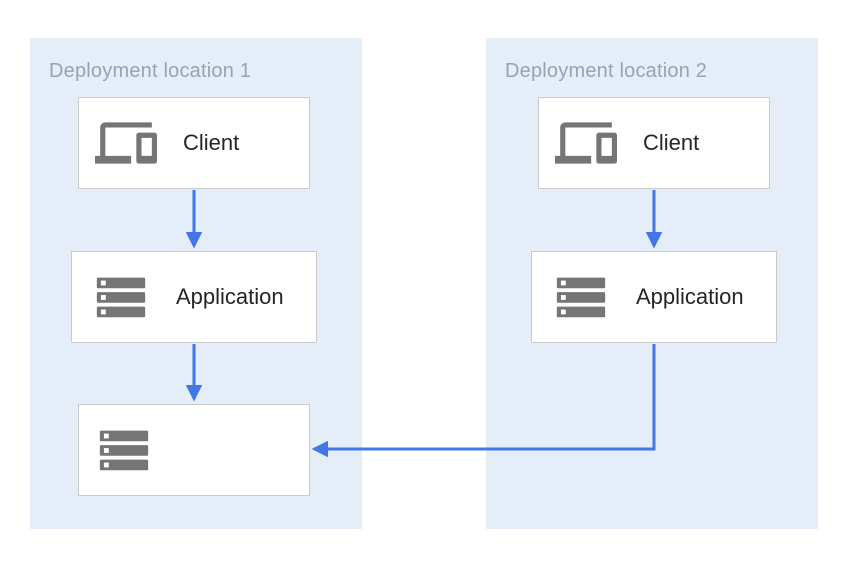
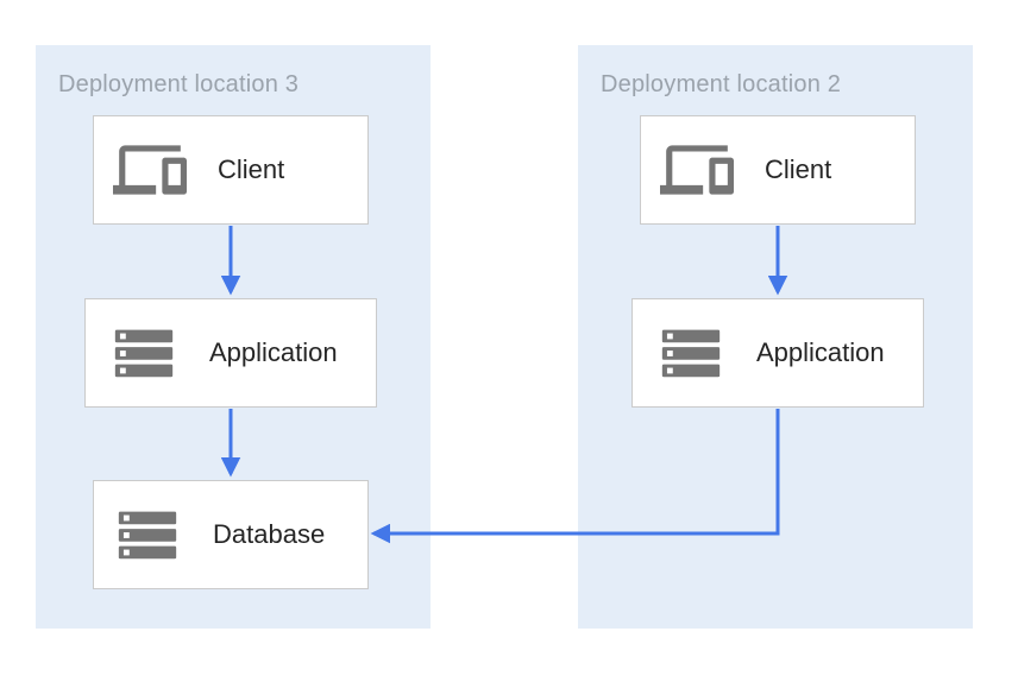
- Deployment location 1
+ Deployment location 3
  Deployment location 2
  Client
  Application
+ Database
  Client
  Application
